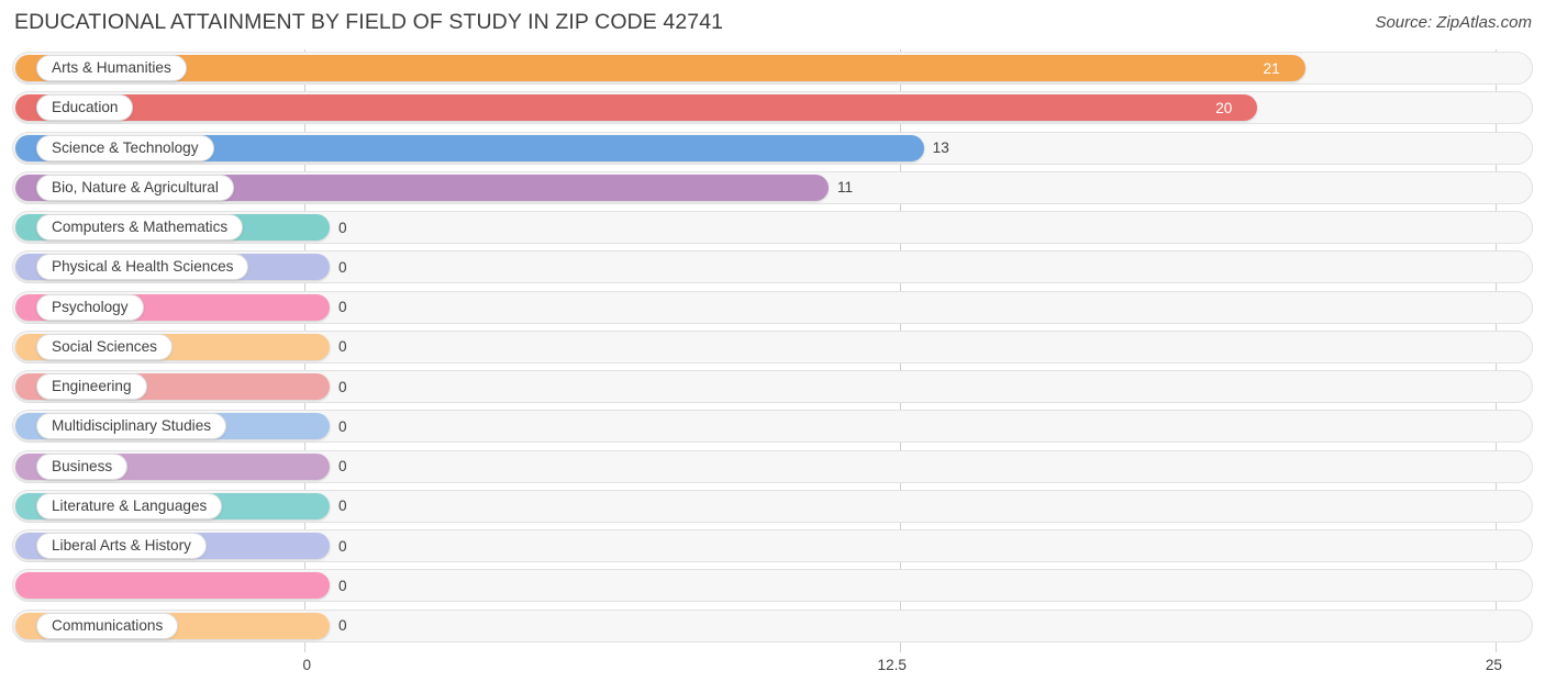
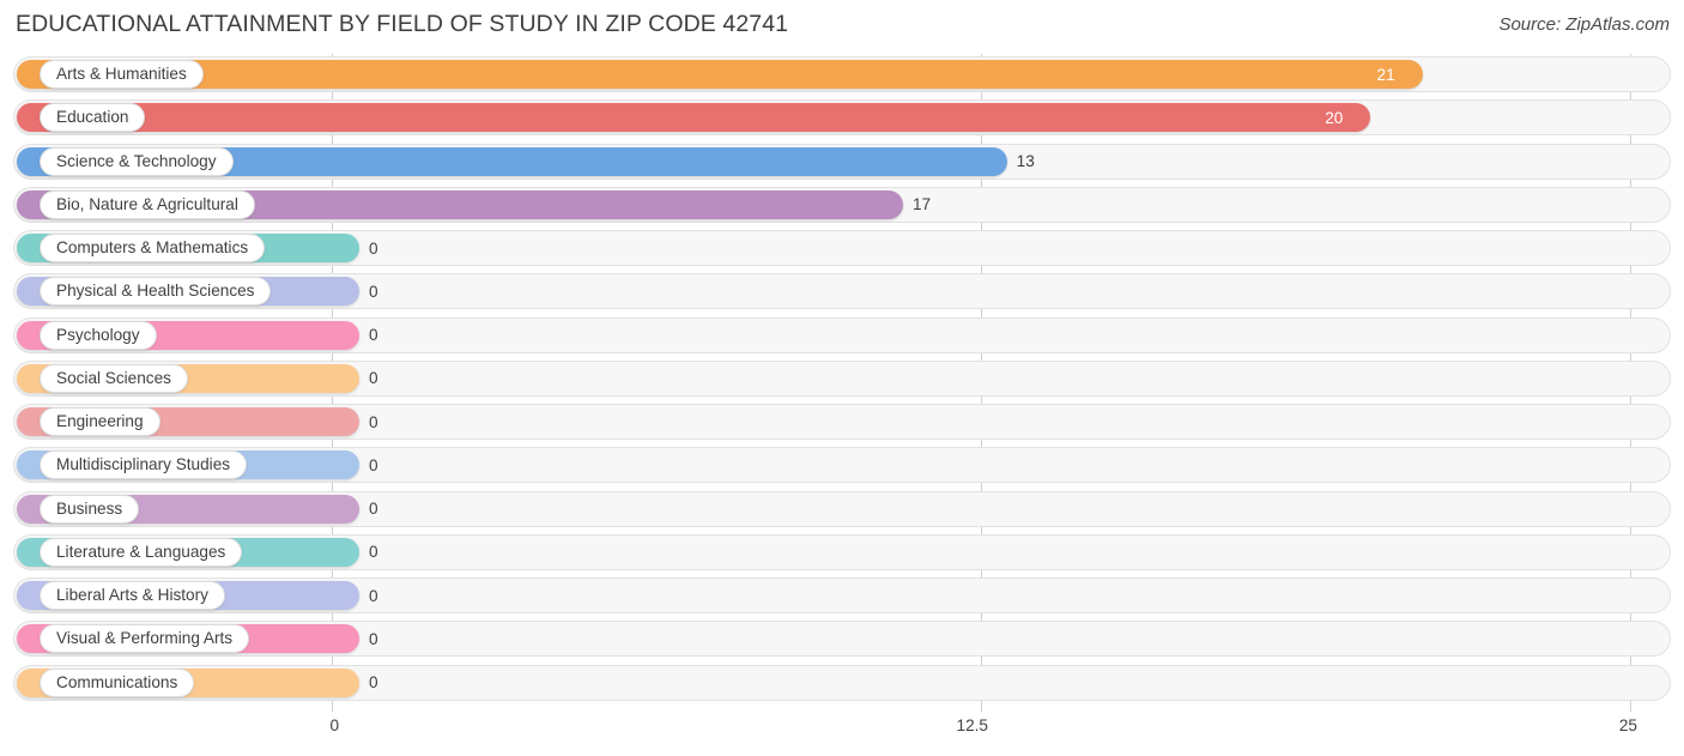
  EDUCATIONAL ATTAINMENT BY FIELD OF STUDY IN ZIP CODE 42741
  Source: ZipAtlas.com
  Arts & Humanities
  21
  Education
  20
  Science & Technology
  13
  Bio, Nature & Agricultural
- 11
+ 17
  Computers & Mathematics
  0
  Physical & Health Sciences
  0
  Psychology
  0
  Social Sciences
  0
  Engineering
  0
  Multidisciplinary Studies
  0
  Business
  0
  Literature & Languages
  0
  Liberal Arts & History
  0
+ Visual & Performing Arts
  0
  Communications
  0
  0
  12.5
  25
